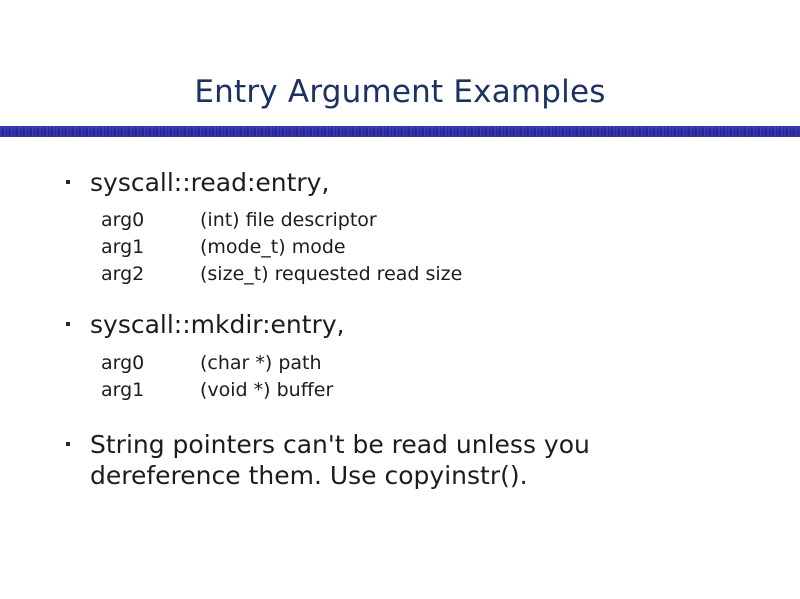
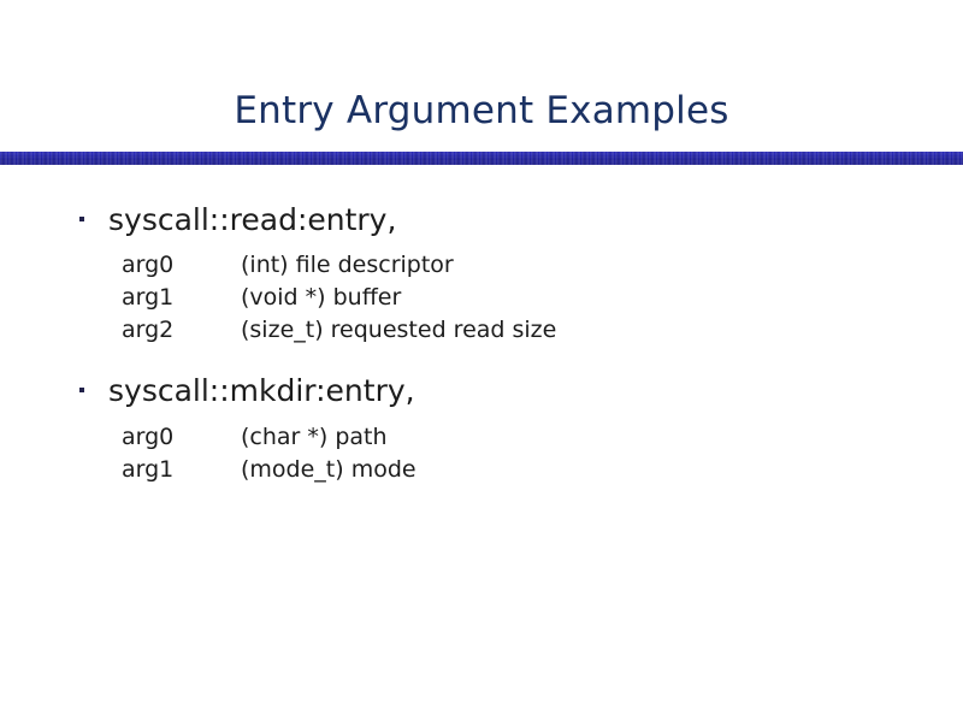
  Entry Argument Examples
  syscall::read:entry,
  arg0
  (int) file descriptor
  arg1
- (mode_t) mode
+ (void *) buffer
  arg2
  (size_t) requested read size
  syscall::mkdir:entry,
  arg0
  (char *) path
  arg1
- (void *) buffer
+ (mode_t) mode
- String pointers can't be read unless you
- dereference them. Use copyinstr().
